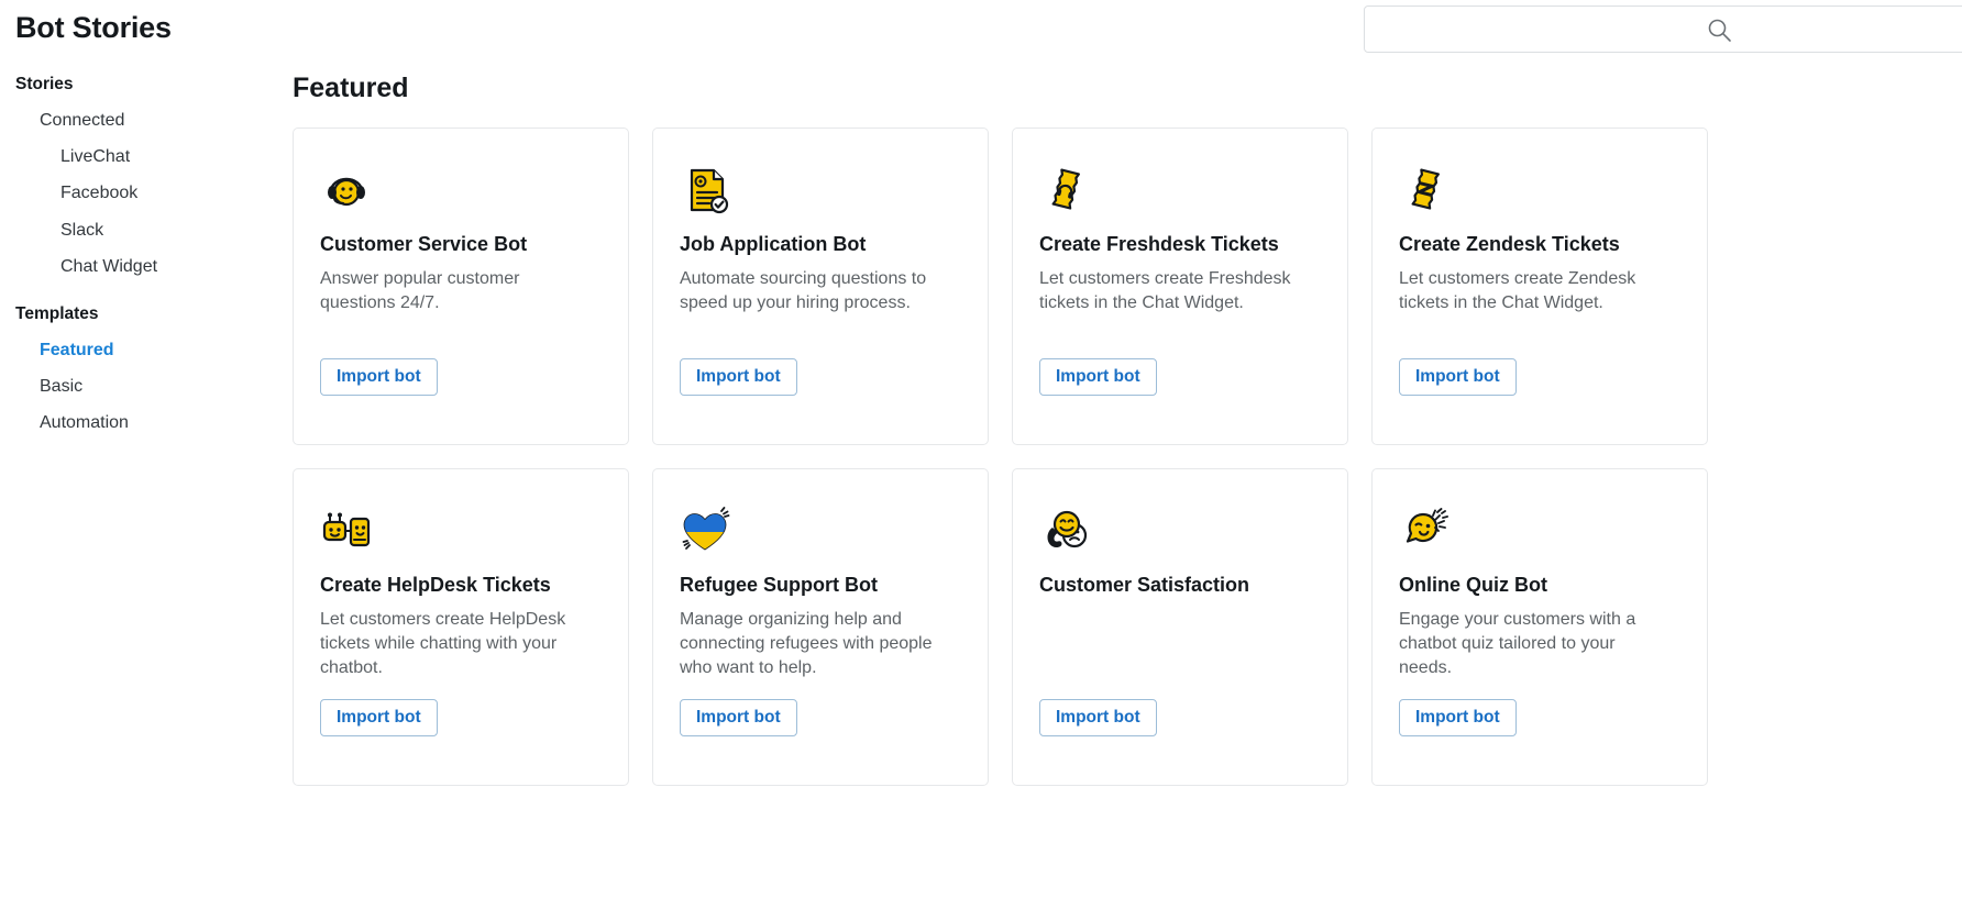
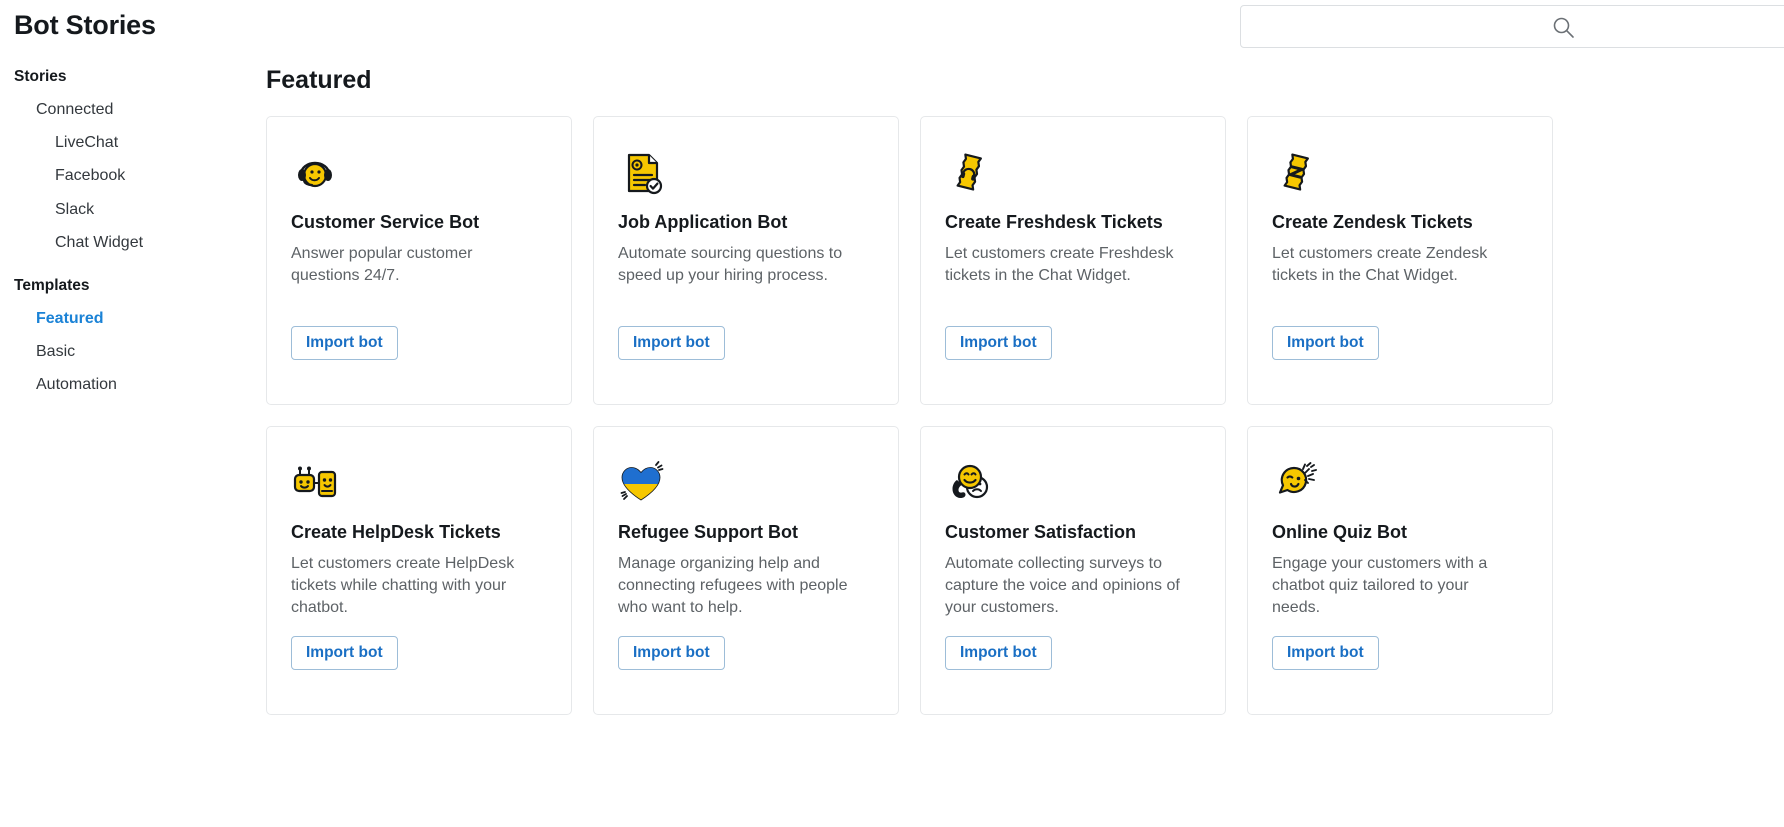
  Bot Stories
  Stories
  Connected
  LiveChat
  Facebook
  Slack
  Chat Widget
  Templates
  Featured
  Basic
  Automation
  Featured
  Customer Service Bot
  Answer popular customer questions 24/7.
  Import bot
  Job Application Bot
  Automate sourcing questions to speed up your hiring process.
  Import bot
  Create Freshdesk Tickets
  Let customers create Freshdesk tickets in the Chat Widget.
  Import bot
  Create Zendesk Tickets
  Let customers create Zendesk tickets in the Chat Widget.
  Import bot
  Create HelpDesk Tickets
  Let customers create HelpDesk tickets while chatting with your chatbot.
  Import bot
  Refugee Support Bot
  Manage organizing help and connecting refugees with people who want to help.
  Import bot
  Customer Satisfaction
+ Automate collecting surveys to capture the voice and opinions of your customers.
  Import bot
  Online Quiz Bot
  Engage your customers with a chatbot quiz tailored to your needs.
  Import bot
